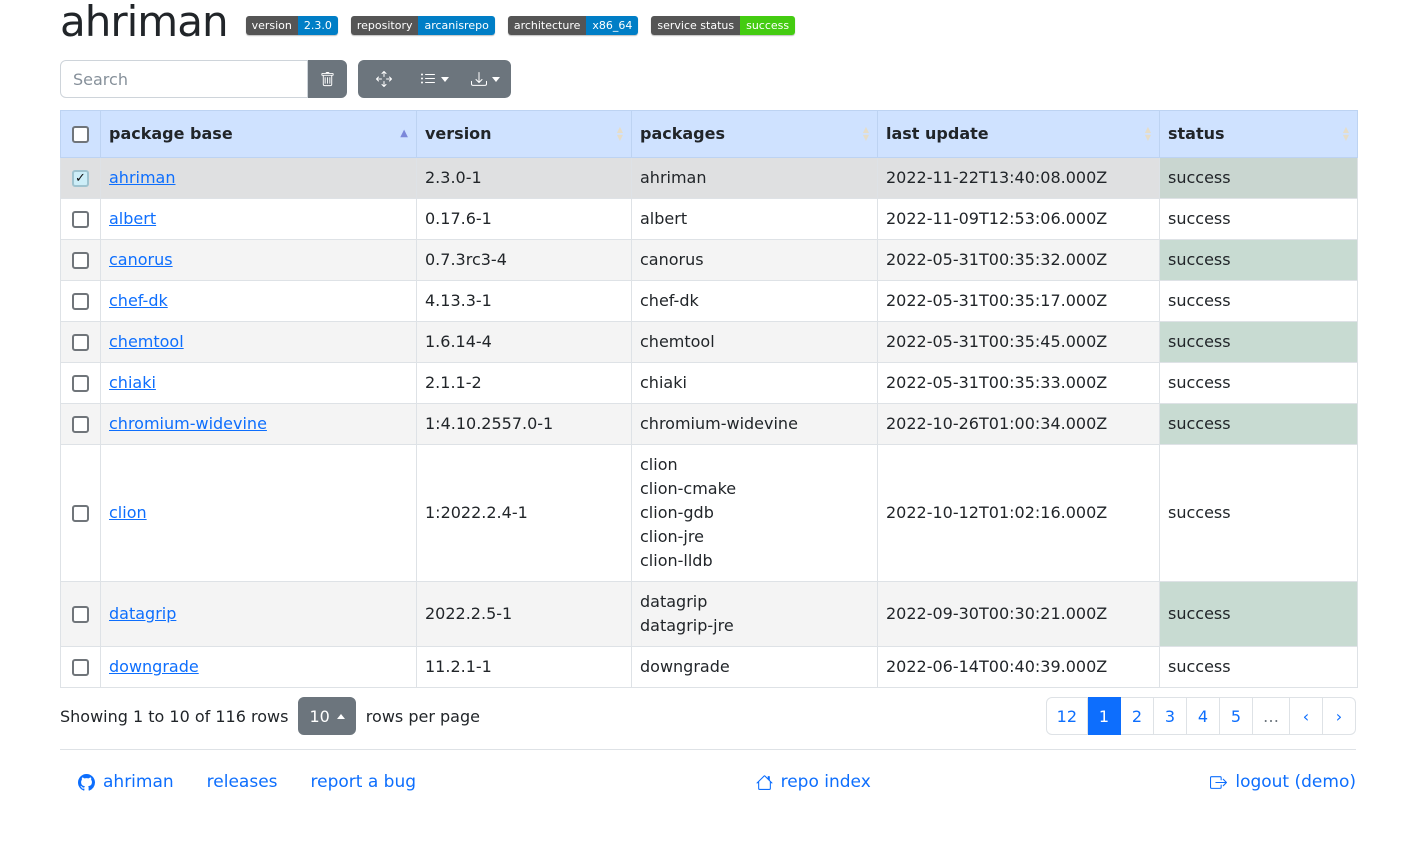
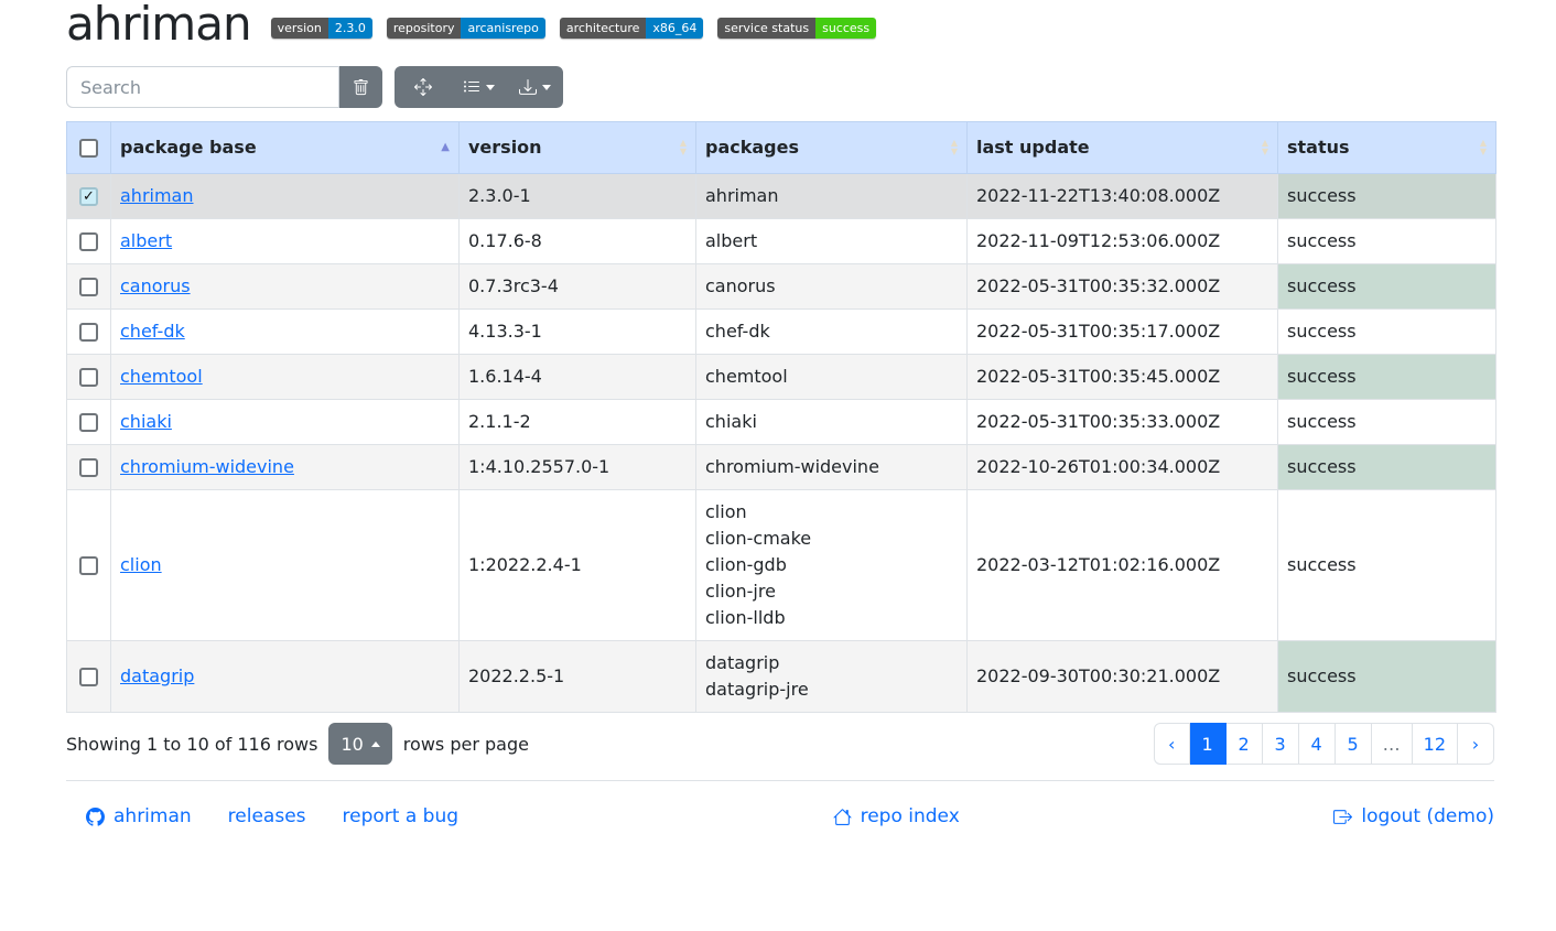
  ahriman
  version
  2.3.0
  repository
  arcanisrepo
  architecture
  x86_64
  service status
  success
  Search
  	package base ▲	version ▲▼	packages ▲▼	last update ▲▼	status ▲▼
  ✓	ahriman	2.3.0-1	ahriman	2022-11-22T13:40:08.000Z	success
- 	albert	0.17.6-1	albert	2022-11-09T12:53:06.000Z	success
+ 	albert	0.17.6-8	albert	2022-11-09T12:53:06.000Z	success
  	canorus	0.7.3rc3-4	canorus	2022-05-31T00:35:32.000Z	success
  	chef-dk	4.13.3-1	chef-dk	2022-05-31T00:35:17.000Z	success
  	chemtool	1.6.14-4	chemtool	2022-05-31T00:35:45.000Z	success
  	chiaki	2.1.1-2	chiaki	2022-05-31T00:35:33.000Z	success
  	chromium-widevine	1:4.10.2557.0-1	chromium-widevine	2022-10-26T01:00:34.000Z	success
- 	clion	1:2022.2.4-1	clionclion-cmakeclion-gdbclion-jreclion-lldb	2022-10-12T01:02:16.000Z	success
+ 	clion	1:2022.2.4-1	clionclion-cmakeclion-gdbclion-jreclion-lldb	2022-03-12T01:02:16.000Z	success
  	datagrip	2022.2.5-1	datagripdatagrip-jre	2022-09-30T00:30:21.000Z	success
- 	downgrade	11.2.1-1	downgrade	2022-06-14T00:40:39.000Z	success
  Showing 1 to 10 of 116 rows
  10
  rows per page
- 12
+ ‹
  1
  2
  3
  4
  5
  …
- ‹
+ 12
  ›
  ahriman
  releases
  report a bug
  repo index
  logout (demo)
